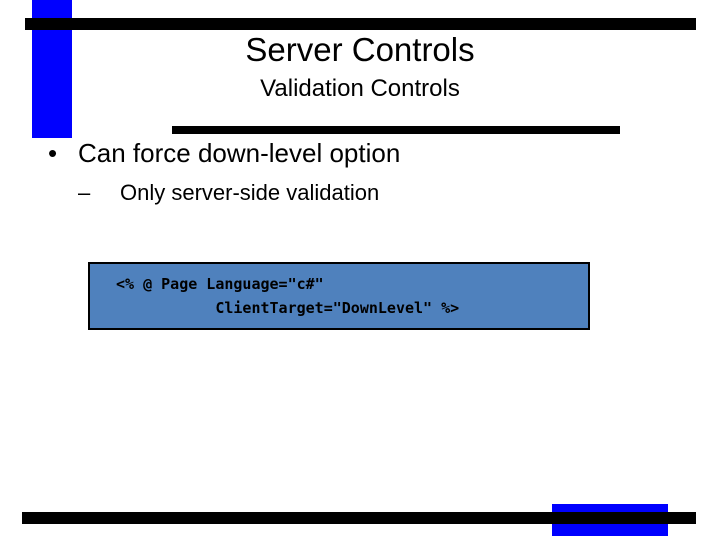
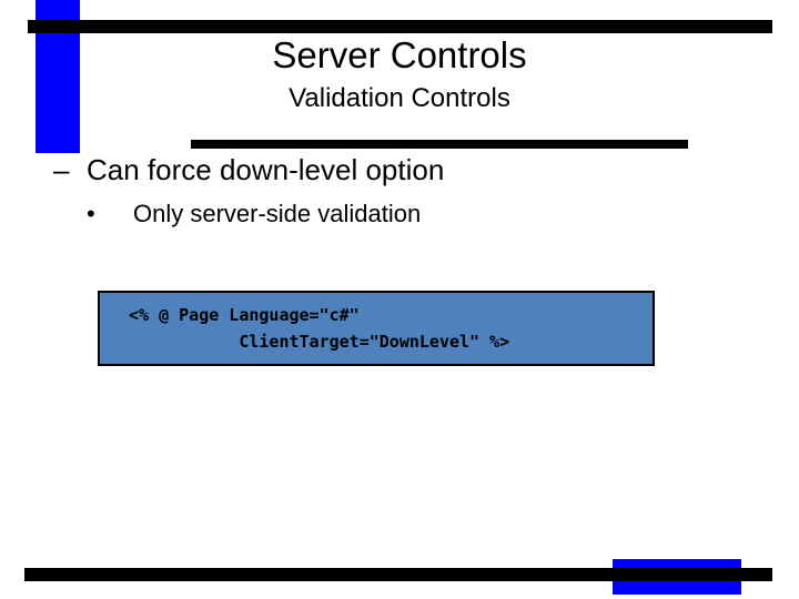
  Server Controls
  Validation Controls
- •
+ –
  Can force down-level option
- –
+ •
  Only server-side validation
  <% @ Page Language="c#"
  ClientTarget="DownLevel" %>
